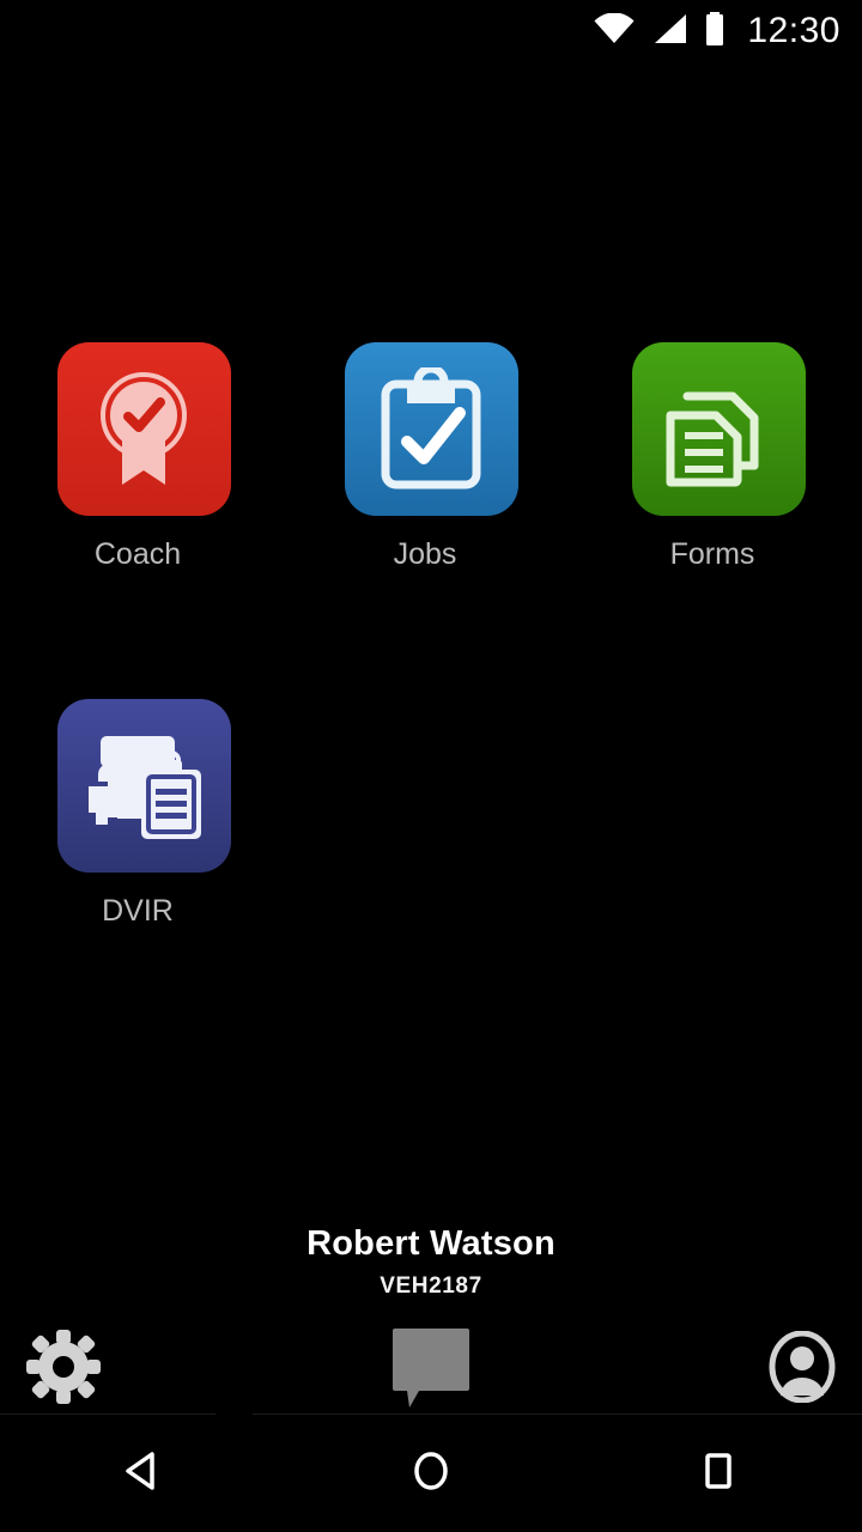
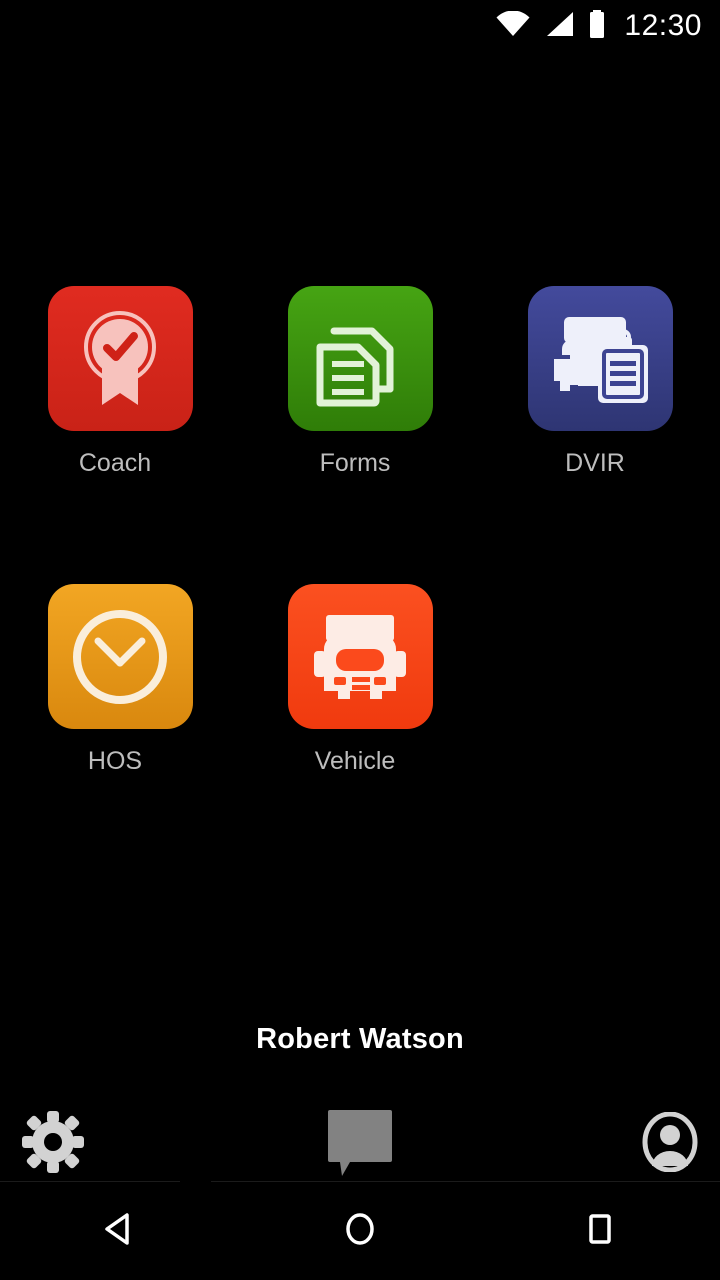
  12:30
  Coach
- Jobs
  Forms
  DVIR
+ HOS
+ Vehicle
  Robert Watson
- VEH2187
